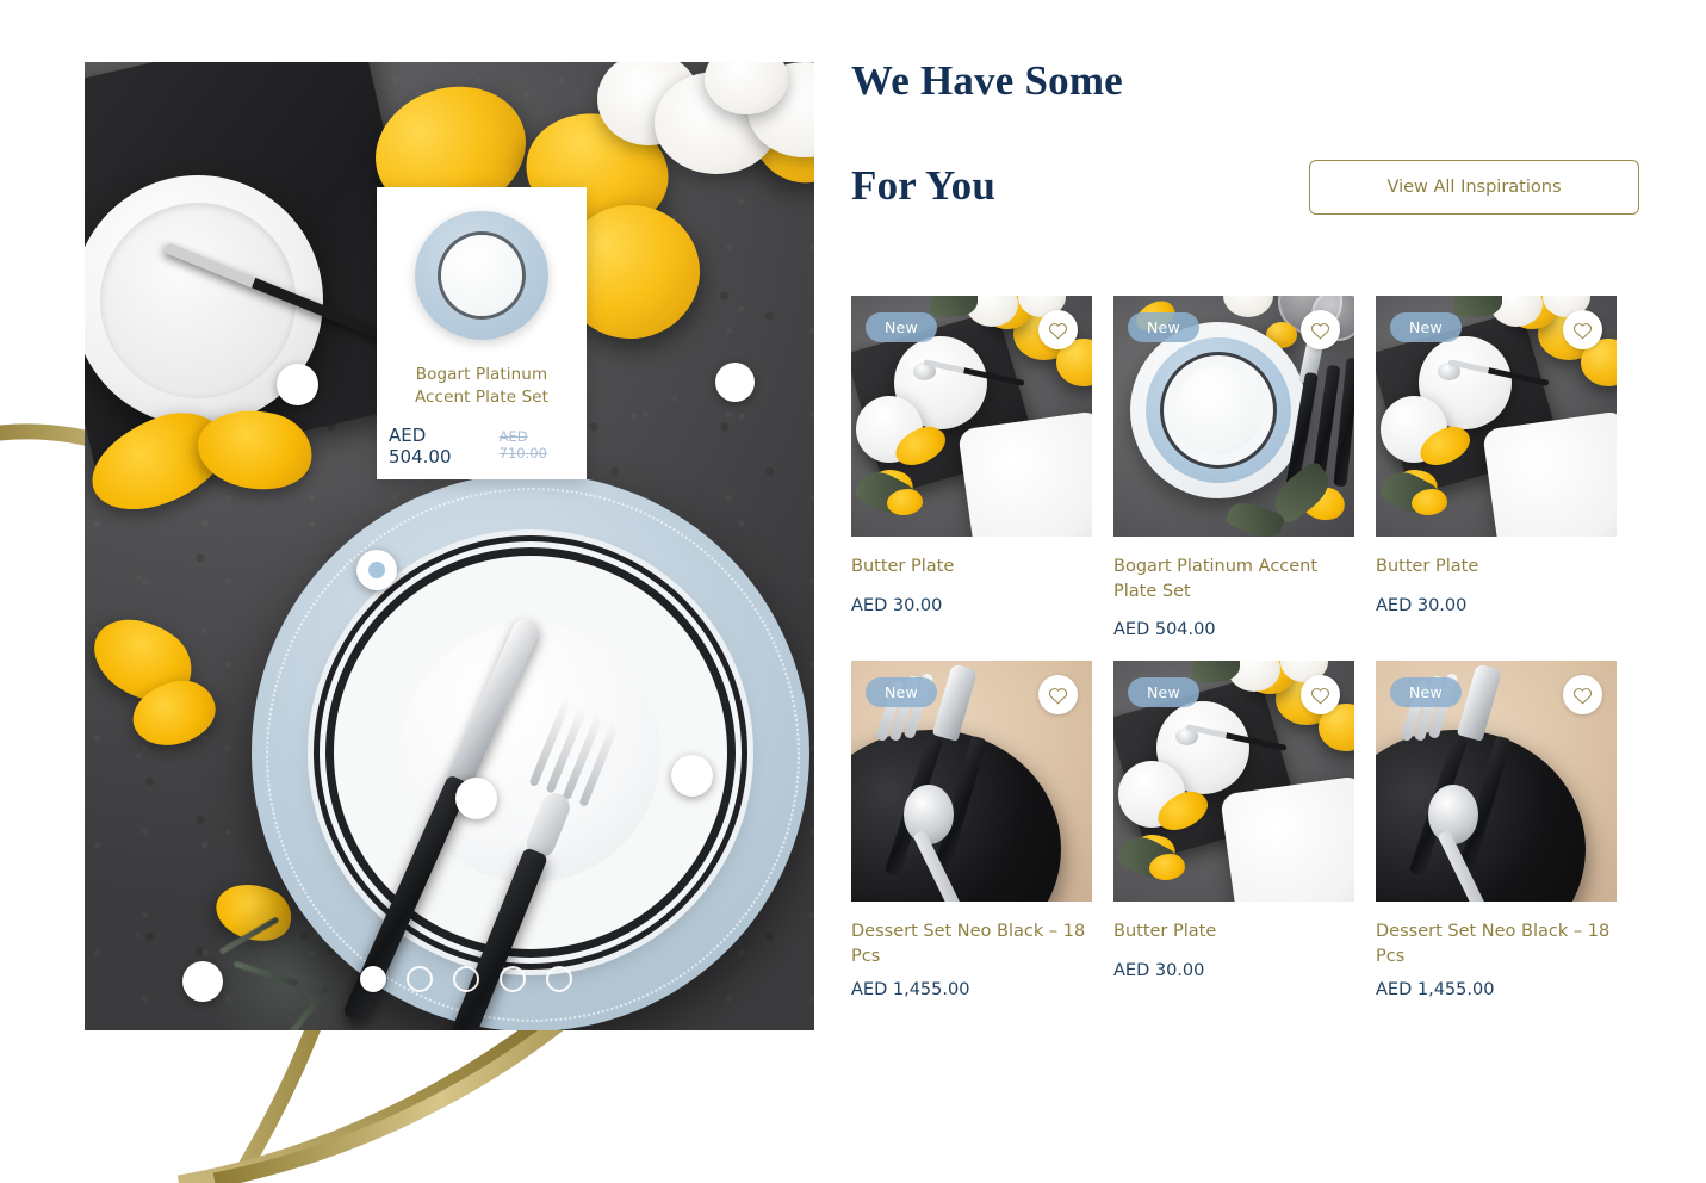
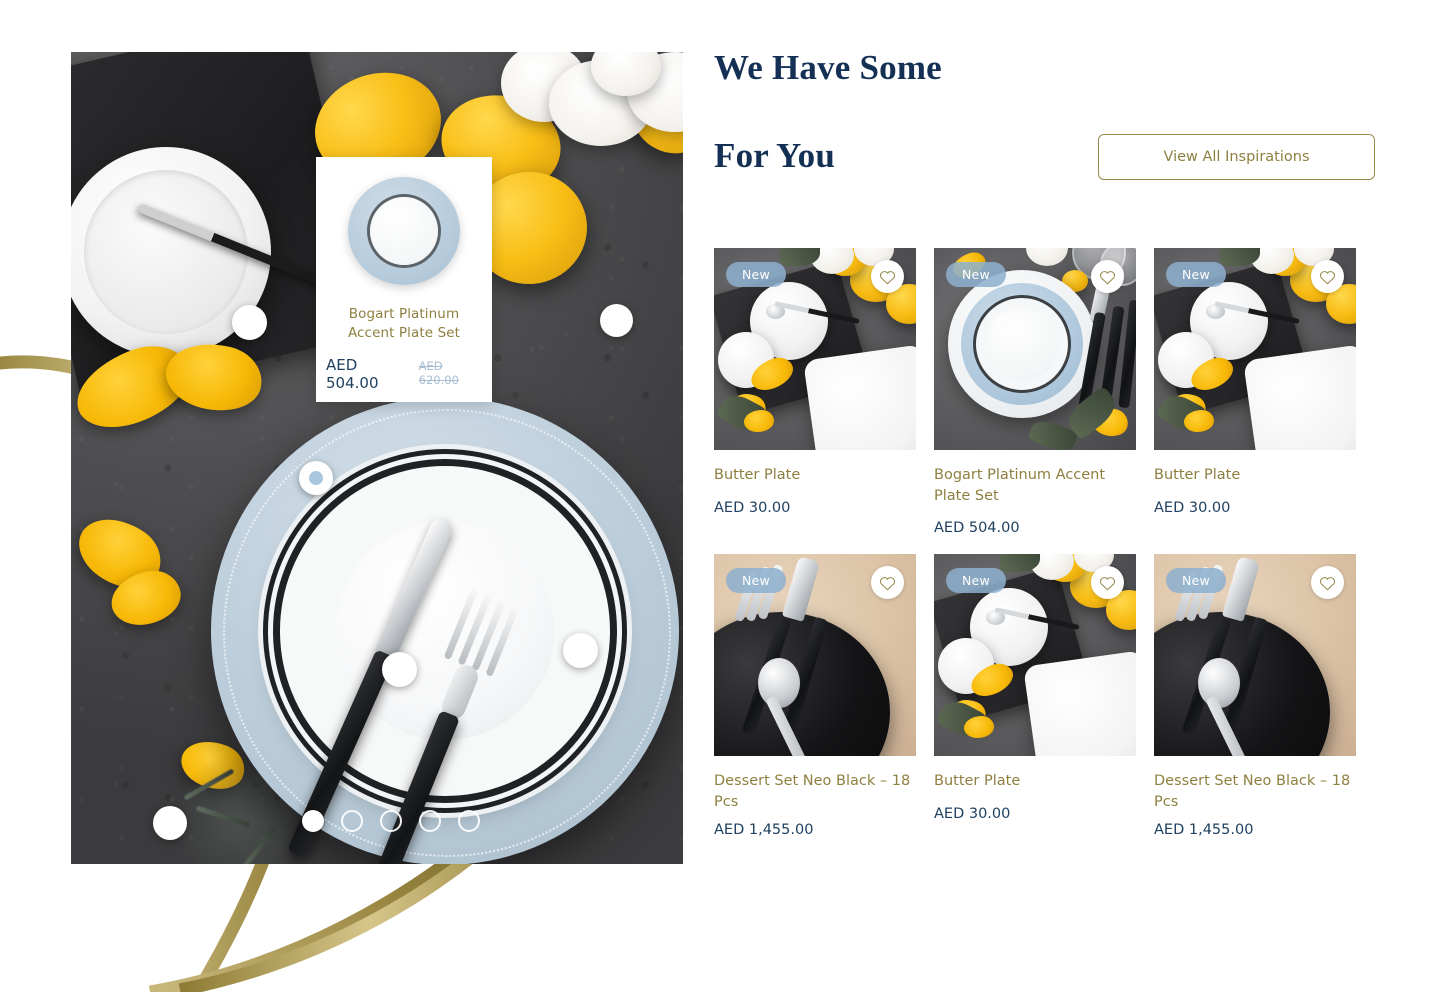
  Bogart Platinum Accent Plate Set
  AED 504.00
- AED 710.00
+ AED 620.00
  We Have Some
  For You
  View All Inspirations
  New
  Butter Plate
  AED 30.00
  New
  Bogart Platinum Accent Plate Set
  AED 504.00
  New
  Butter Plate
  AED 30.00
  New
  Dessert Set Neo Black – 18 Pcs
  AED 1,455.00
  New
  Butter Plate
  AED 30.00
  New
  Dessert Set Neo Black – 18 Pcs
  AED 1,455.00
